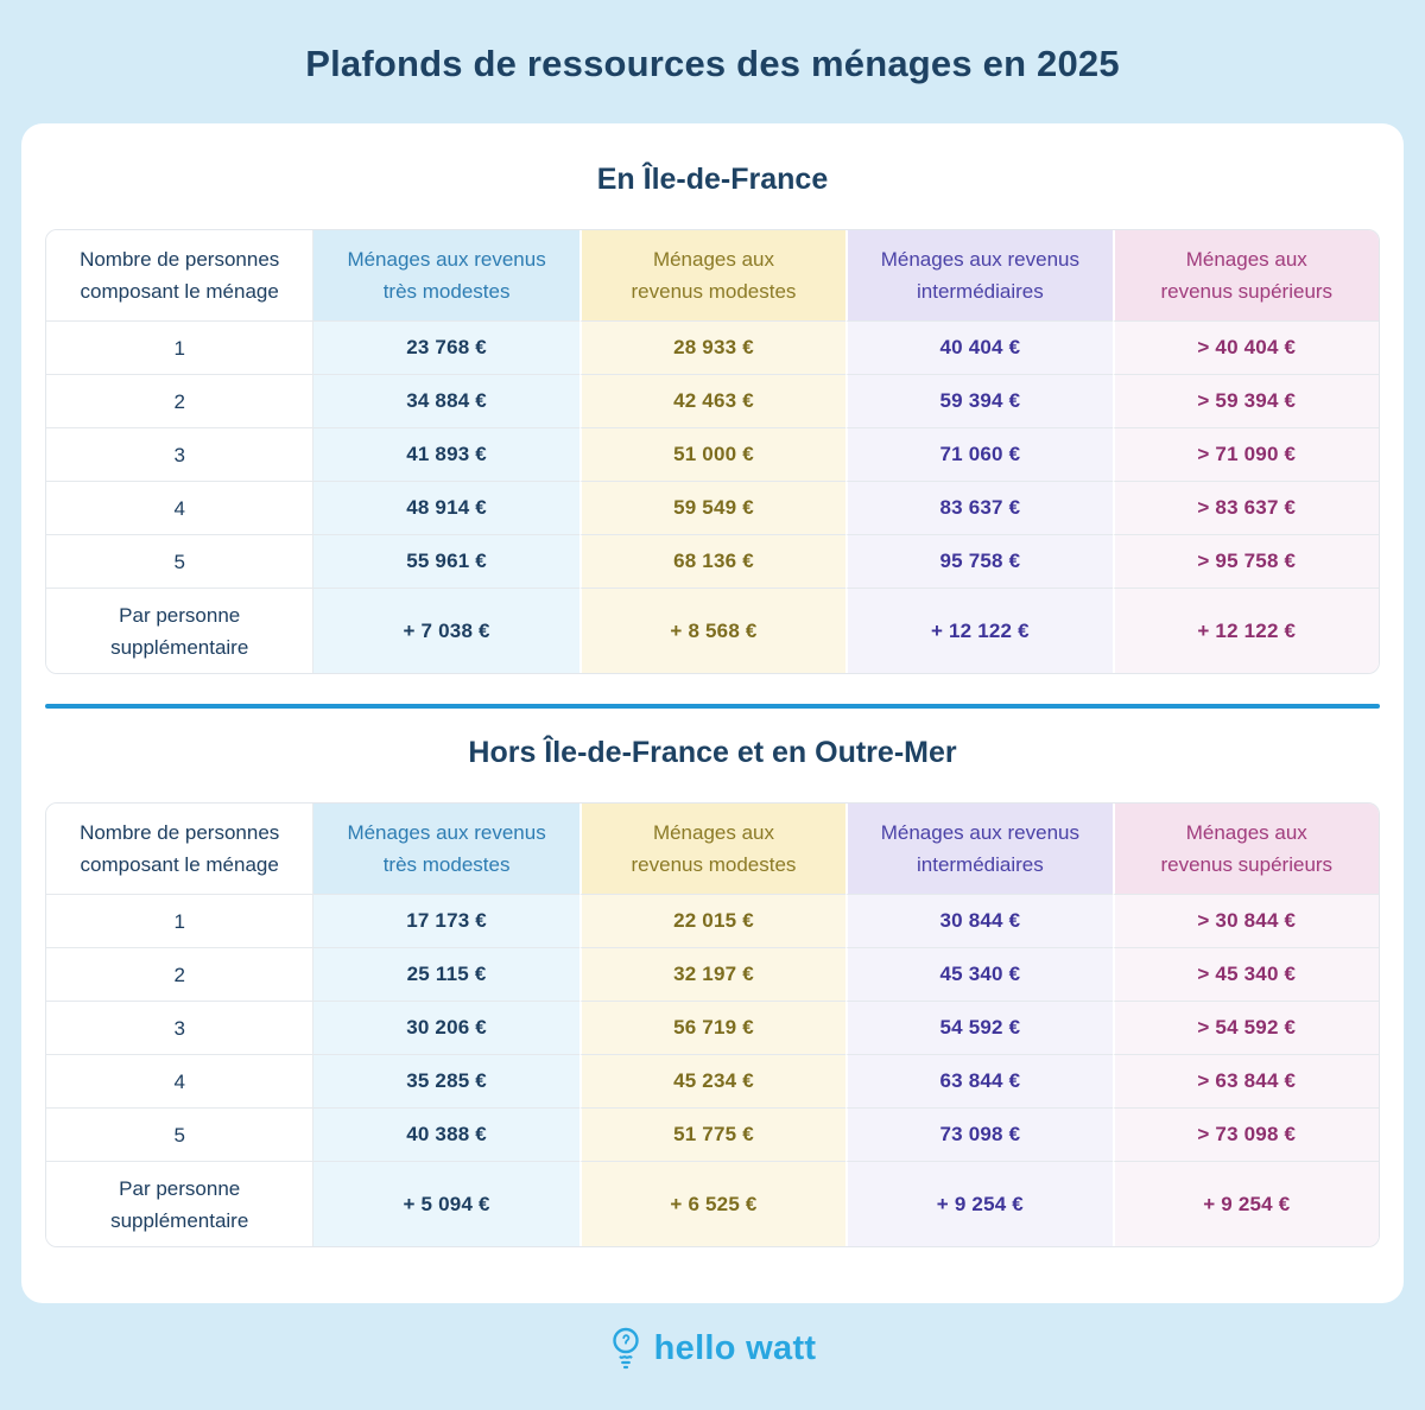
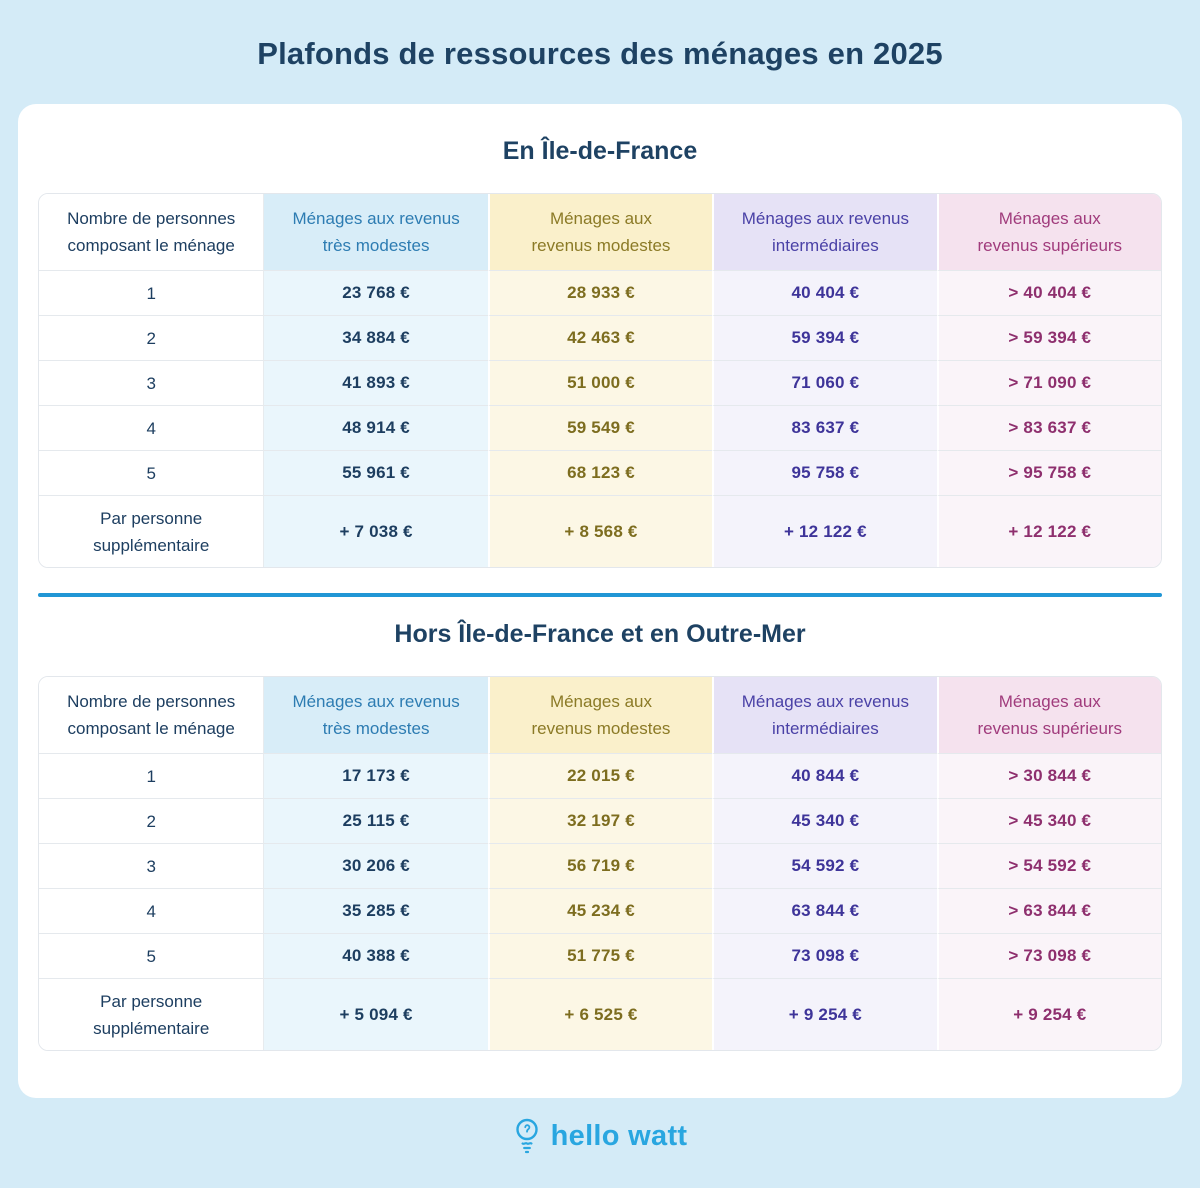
  Plafonds de ressources des ménages en 2025
  En Île-de-France
  Nombre de personnes composant le ménage	Ménages aux revenus très modestes	Ménages aux revenus modestes	Ménages aux revenus intermédiaires	Ménages aux revenus supérieurs
  1	23 768 €	28 933 €	40 404 €	> 40 404 €
  2	34 884 €	42 463 €	59 394 €	> 59 394 €
  3	41 893 €	51 000 €	71 060 €	> 71 090 €
  4	48 914 €	59 549 €	83 637 €	> 83 637 €
- 5	55 961 €	68 136 €	95 758 €	> 95 758 €
+ 5	55 961 €	68 123 €	95 758 €	> 95 758 €
  Par personne supplémentaire	+ 7 038 €	+ 8 568 €	+ 12 122 €	+ 12 122 €
  Hors Île-de-France et en Outre-Mer
  Nombre de personnes composant le ménage	Ménages aux revenus très modestes	Ménages aux revenus modestes	Ménages aux revenus intermédiaires	Ménages aux revenus supérieurs
- 1	17 173 €	22 015 €	30 844 €	> 30 844 €
+ 1	17 173 €	22 015 €	40 844 €	> 30 844 €
  2	25 115 €	32 197 €	45 340 €	> 45 340 €
  3	30 206 €	56 719 €	54 592 €	> 54 592 €
  4	35 285 €	45 234 €	63 844 €	> 63 844 €
  5	40 388 €	51 775 €	73 098 €	> 73 098 €
  Par personne supplémentaire	+ 5 094 €	+ 6 525 €	+ 9 254 €	+ 9 254 €
  hello watt
